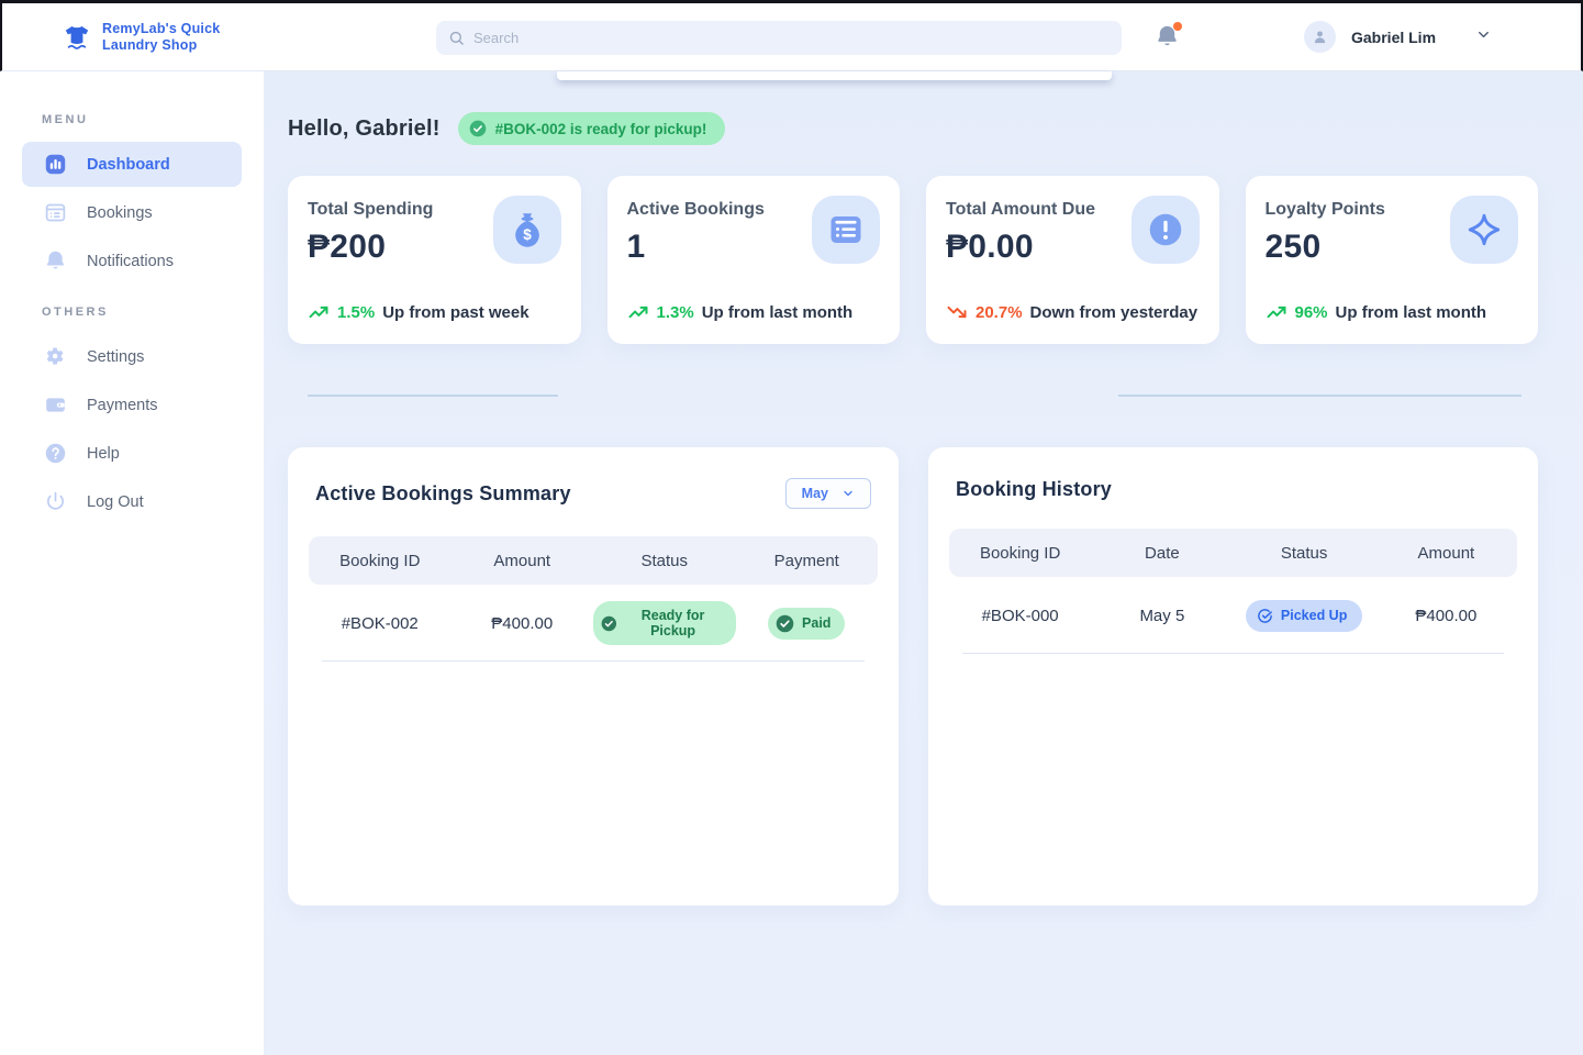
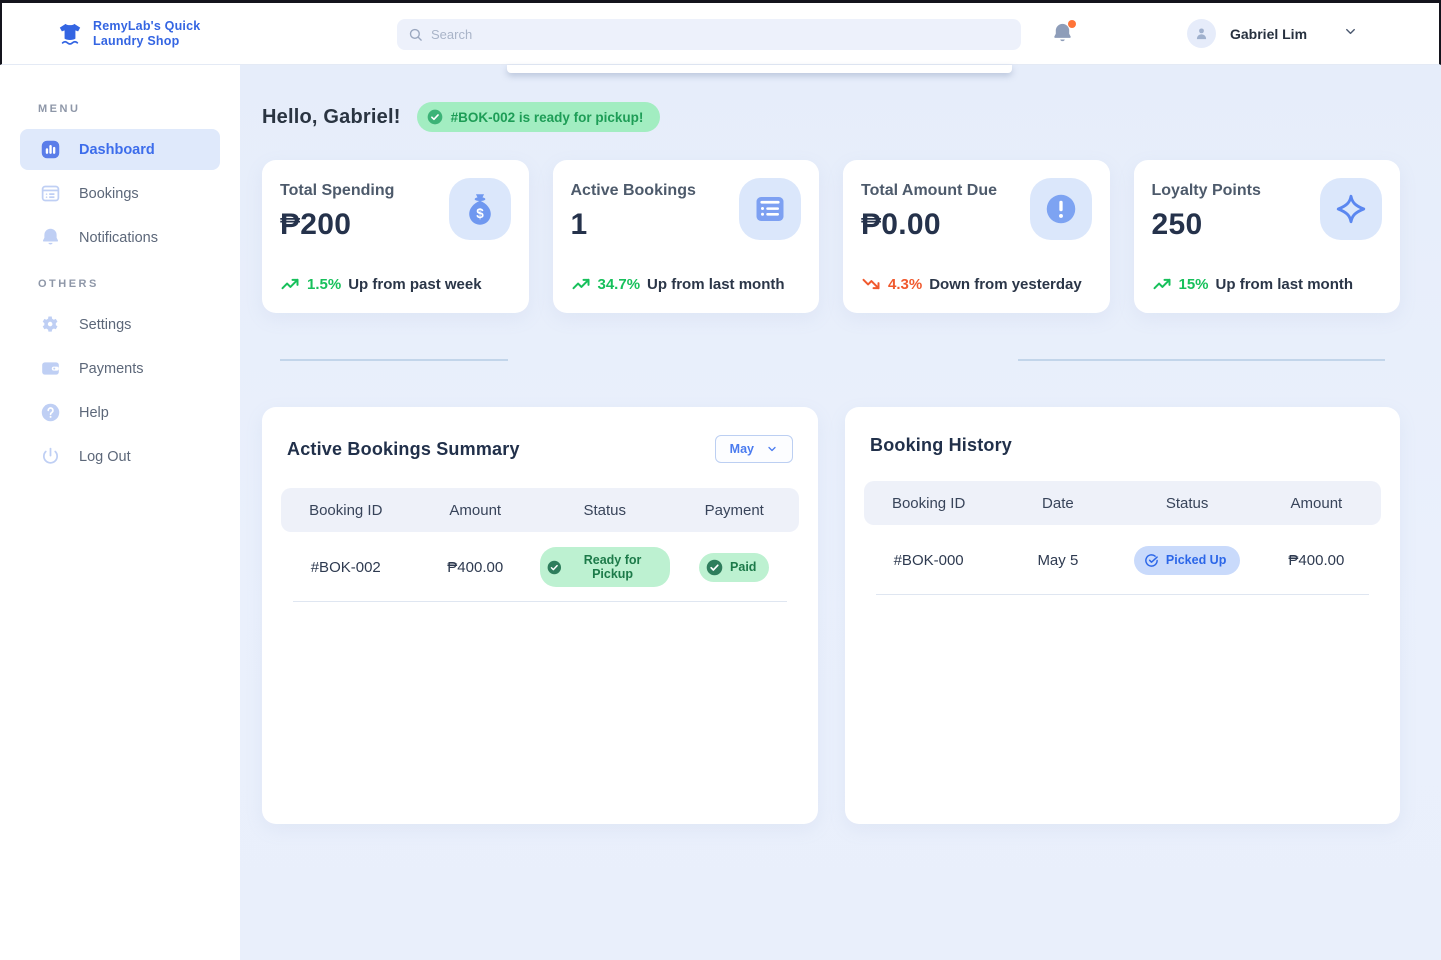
  RemyLab's Quick
  Laundry Shop
  Search
  Gabriel Lim
  MENU
  Dashboard
  Bookings
  Notifications
  OTHERS
  Settings
  Payments
  Help
  Log Out
  Hello, Gabriel!
  #BOK-002 is ready for pickup!
  Total Spending
  ₱200
  $
  1.5%
  Up from past week
  Active Bookings
  1
- 1.3%
+ 34.7%
  Up from last month
  Total Amount Due
  ₱0.00
- 20.7%
+ 4.3%
  Down from yesterday
  Loyalty Points
  250
- 96%
+ 15%
  Up from last month
  Active Bookings Summary
  May
  Booking ID
  Amount
  Status
  Payment
  #BOK-002
  ₱400.00
  Ready for Pickup
  Paid
  Booking History
  Booking ID
  Date
  Status
  Amount
  #BOK-000
  May 5
  Picked Up
  ₱400.00
